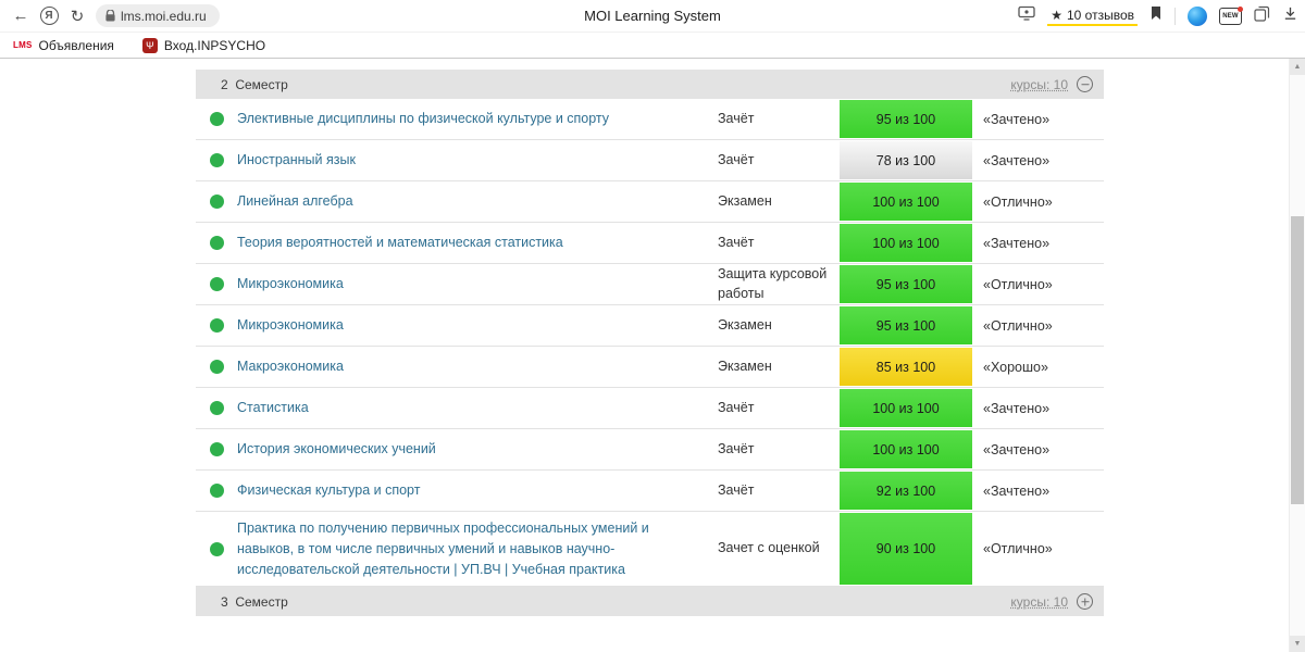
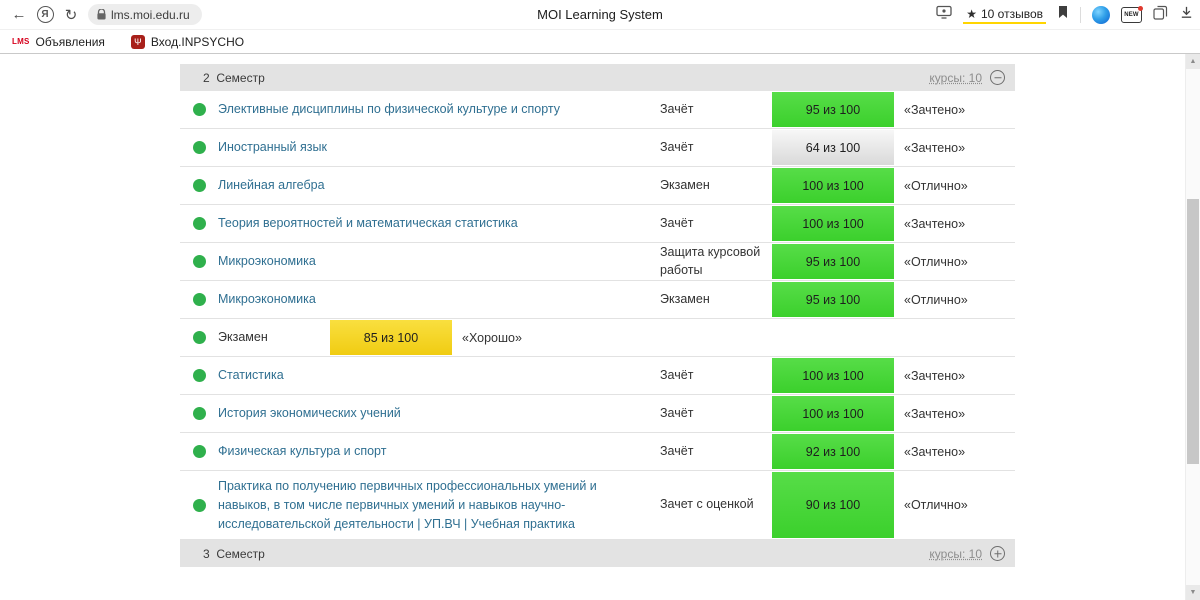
  MOI Learning System
  ←
  Я
  ↻
  lms.moi.edu.ru
  ★
  10 отзывов
  LMS
  Объявления
  Ψ
  Вход.INPSYCHO
  2 Семестр
  курсы: 10
  Элективные дисциплины по физической культуре и спорту
  Зачёт
  95 из 100
  «Зачтено»
  Иностранный язык
  Зачёт
- 78 из 100
+ 64 из 100
  «Зачтено»
  Линейная алгебра
  Экзамен
  100 из 100
  «Отлично»
  Теория вероятностей и математическая статистика
  Зачёт
  100 из 100
  «Зачтено»
  Микроэкономика
  Защита курсовой работы
  95 из 100
  «Отлично»
  Микроэкономика
  Экзамен
  95 из 100
  «Отлично»
- Макроэкономика
  Экзамен
  85 из 100
  «Хорошо»
  Статистика
  Зачёт
  100 из 100
  «Зачтено»
  История экономических учений
  Зачёт
  100 из 100
  «Зачтено»
  Физическая культура и спорт
  Зачёт
  92 из 100
  «Зачтено»
  Практика по получению первичных профессиональных умений и навыков, в том числе первичных умений и навыков научно-исследовательской деятельности | УП.ВЧ | Учебная практика
  Зачет с оценкой
  90 из 100
  «Отлично»
  3 Семестр
  курсы: 10
